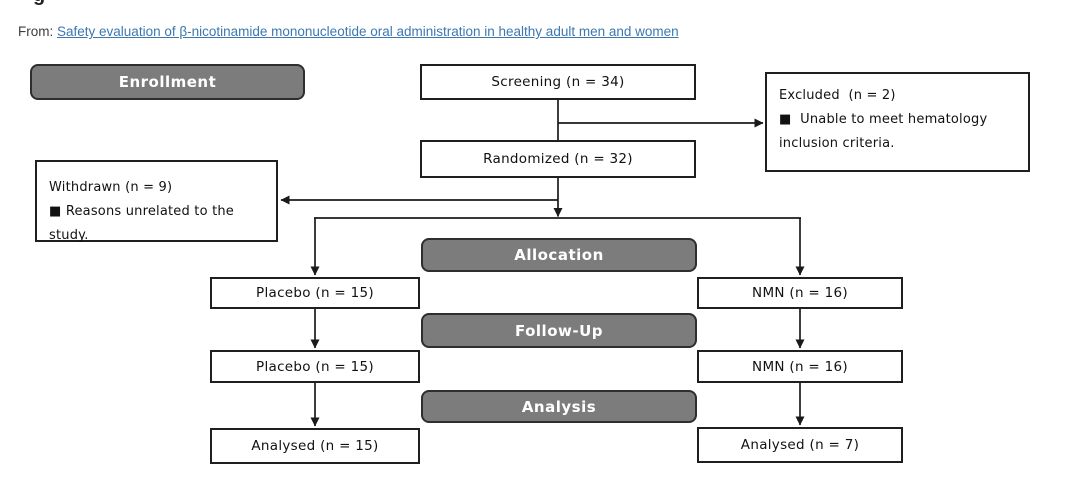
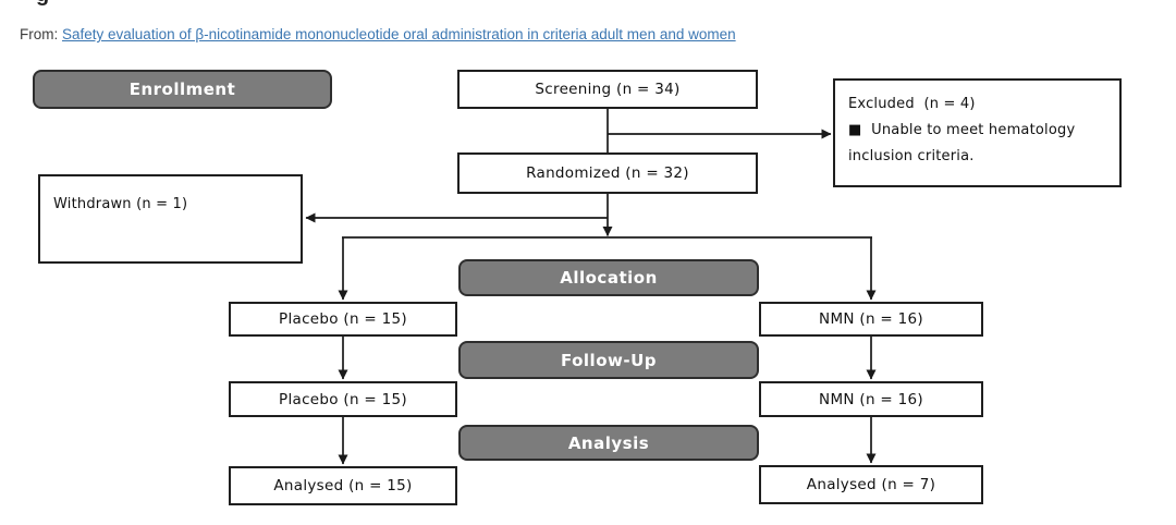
- From: Safety evaluation of β-nicotinamide mononucleotide oral administration in healthy adult men and women
+ From: Safety evaluation of β-nicotinamide mononucleotide oral administration in criteria adult men and women
  Enrollment
  Allocation
  Follow-Up
  Analysis
  Screening (n = 34)
  Randomized (n = 32)
- Excluded (n = 2)
+ Excluded (n = 4)
  ■ Unable to meet hematology inclusion criteria.
- Withdrawn (n = 9)
+ Withdrawn (n = 1)
- ■ Reasons unrelated to the study.
  Placebo (n = 15)
  NMN (n = 16)
  Placebo (n = 15)
  NMN (n = 16)
  Analysed (n = 15)
  Analysed (n = 7)
